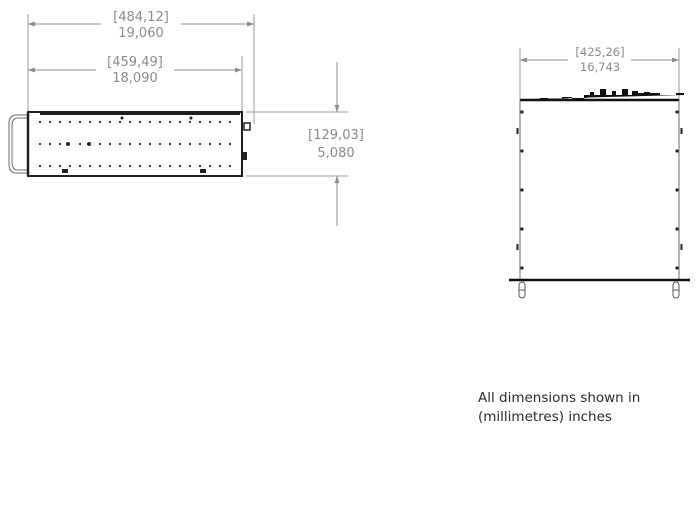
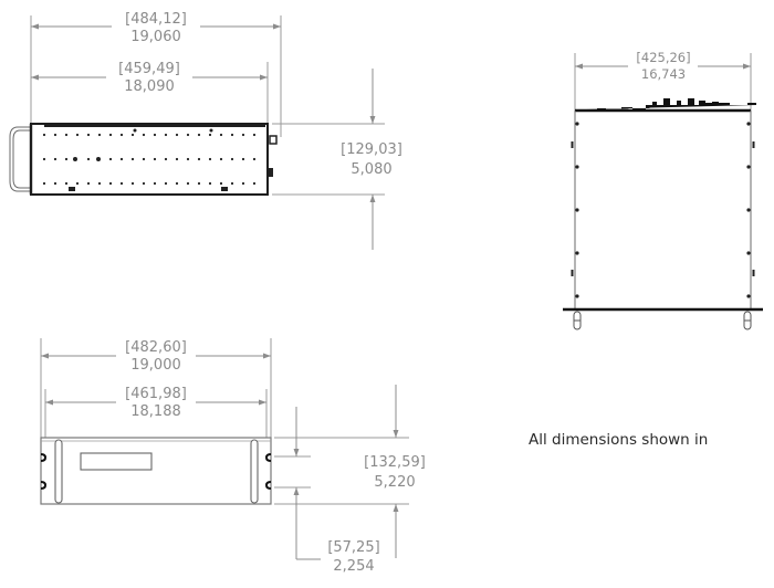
  [484,12]
  19,060
  [459,49]
  18,090
  [129,03]
  5,080
  [425,26]
  16,743
+ [482,60]
+ 19,000
+ [461,98]
+ 18,188
+ [132,59]
+ 5,220
+ [57,25]
+ 2,254
  All dimensions shown in
- (millimetres) inches
